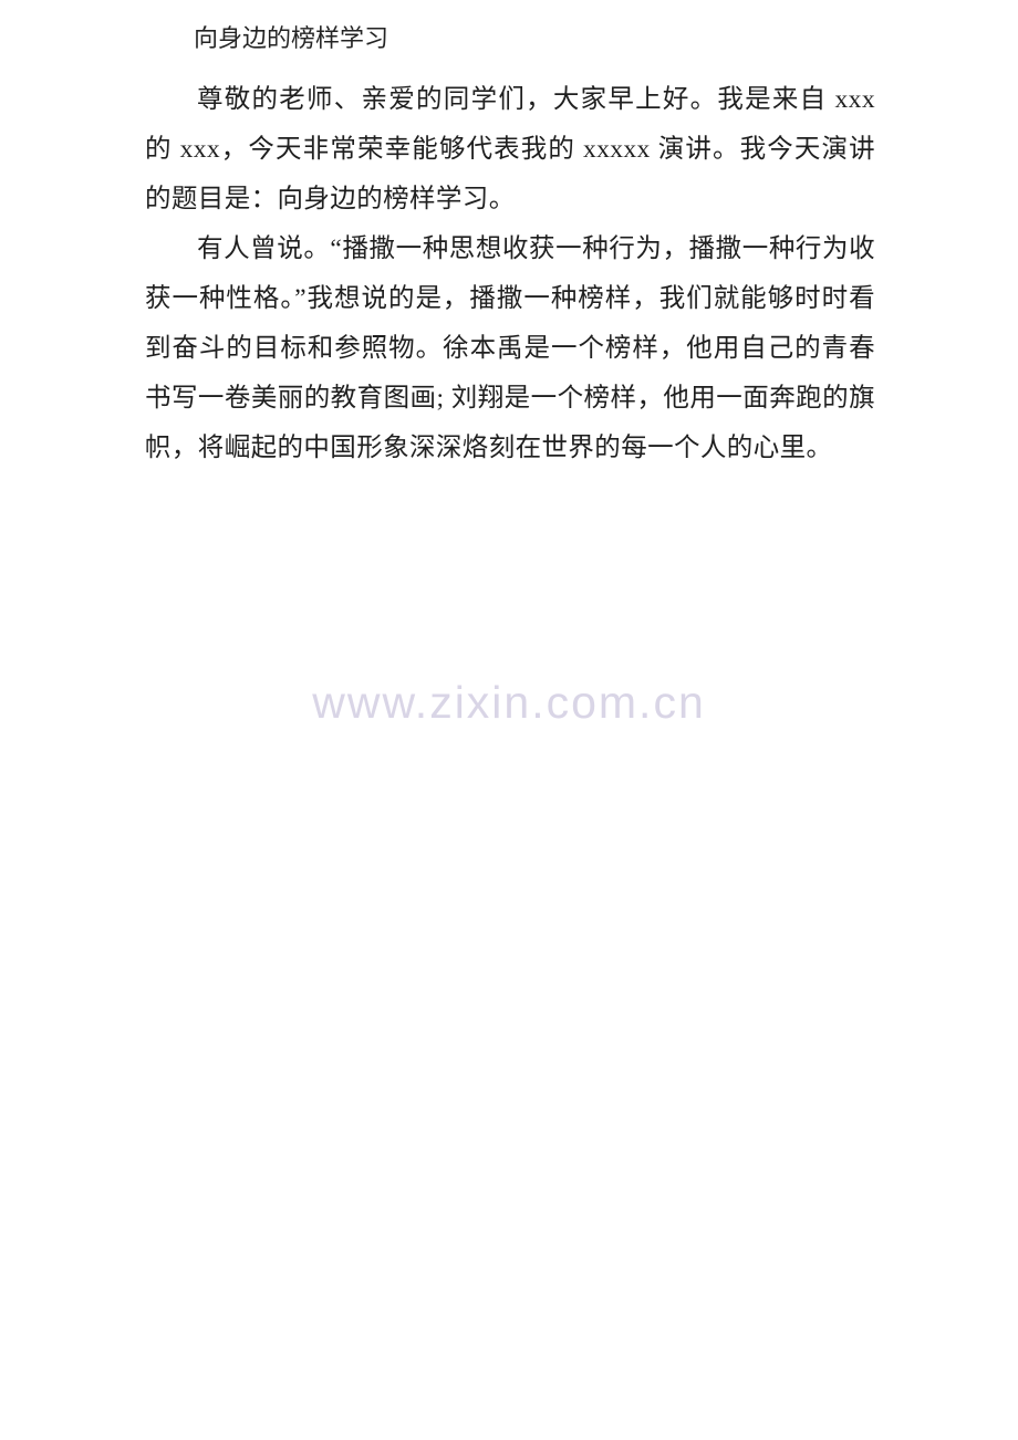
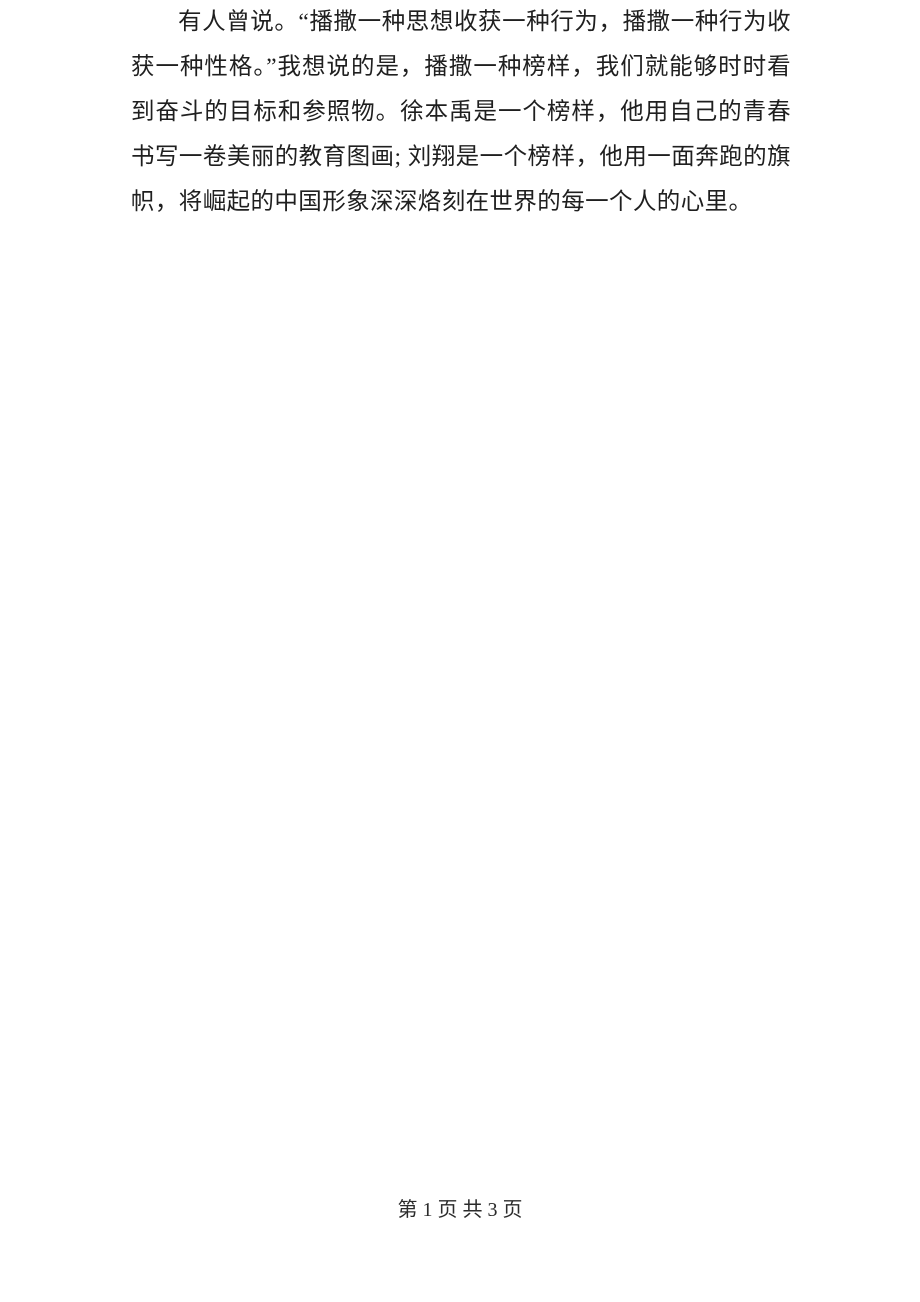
- www.zixin.com.cn
- 向身边的榜样学习
- 尊敬的老师、亲爱的同学们，大家早上好。我是来自 xxx 的 xxx，今天非常荣幸能够代表我的 xxxxx 演讲。我今天演讲的题目是：向身边的榜样学习。
  有人曾说。“播撒一种思想收获一种行为，播撒一种行为收获一种性格。”我想说的是，播撒一种榜样，我们就能够时时看到奋斗的目标和参照物。徐本禹是一个榜样，他用自己的青春书写一卷美丽的教育图画; 刘翔是一个榜样，他用一面奔跑的旗帜，将崛起的中国形象深深烙刻在世界的每一个人的心里。
+ 第 1 页 共 3 页
